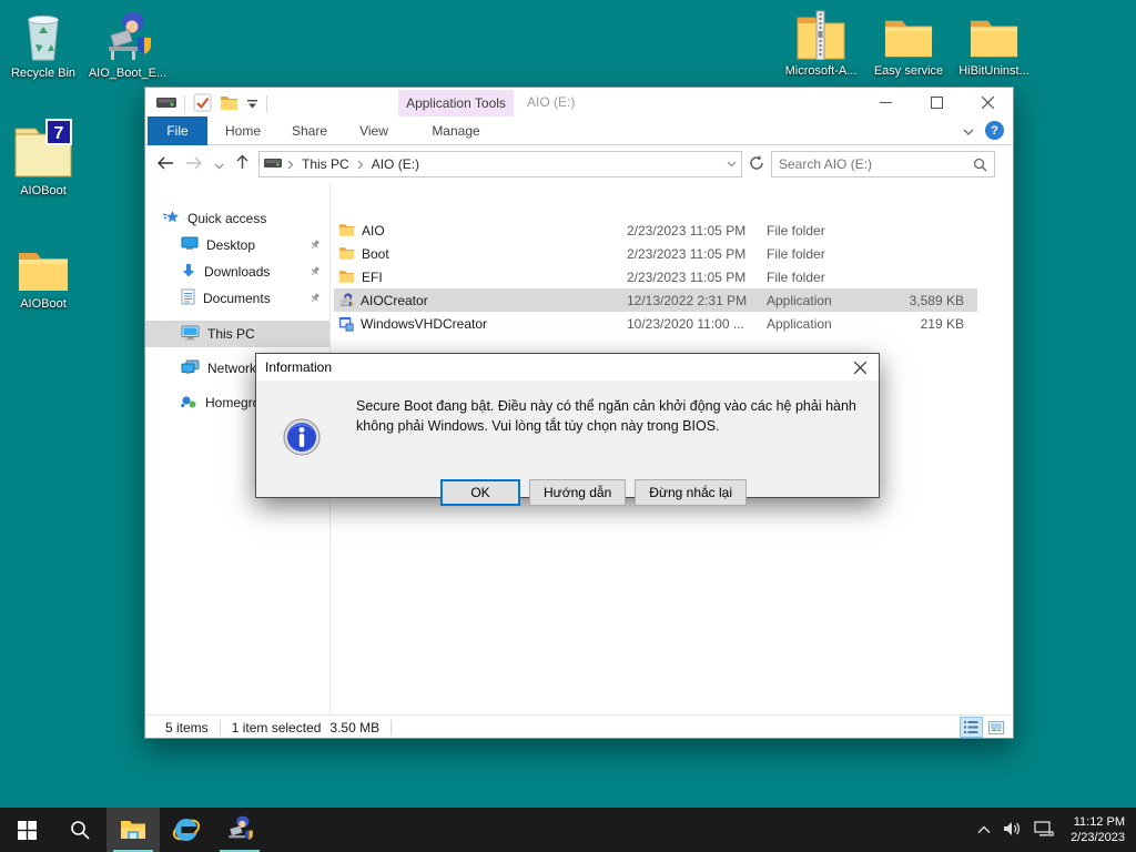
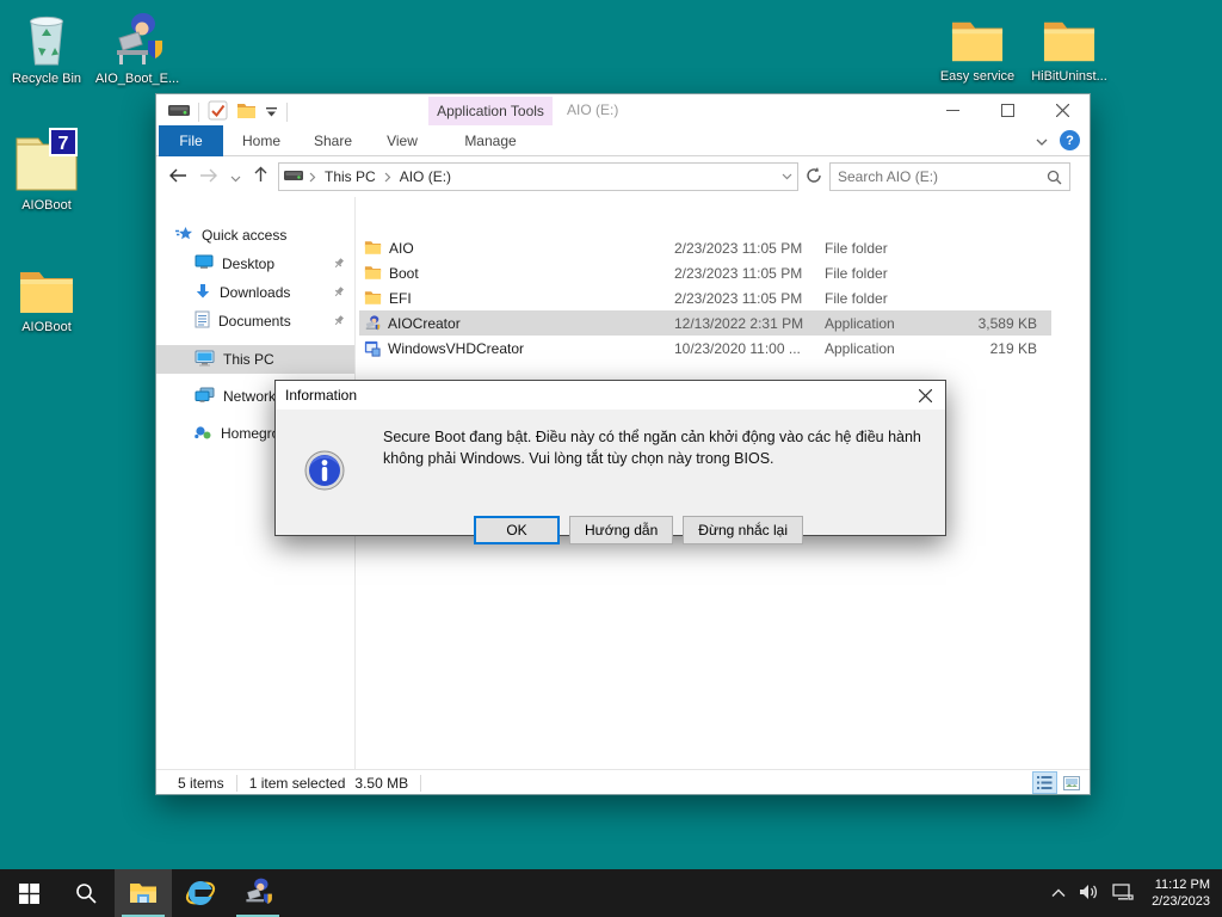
  Recycle Bin
  AIO_Boot_E...
  7
  AIOBoot
  AIOBoot
- Microsoft-A...
  Easy service
  HiBitUninst...
  Application Tools
  AIO (E:)
  File
  Home
  Share
  View
  Manage
  ?
  This PC
  AIO (E:)
  Search AIO (E:)
  Quick access
  Desktop
  Downloads
  Documents
  This PC
  Network
  AIO
  2/23/2023 11:05 PM
  File folder
  Boot
  2/23/2023 11:05 PM
  File folder
  EFI
  2/23/2023 11:05 PM
  File folder
  AIOCreator
  12/13/2022 2:31 PM
  Application
  3,589 KB
  WindowsVHDCreator
  10/23/2020 11:00 ...
  Application
  219 KB
  5 items
  1 item selected
  3.50 MB
  Information
- Secure Boot đang bật. Điều này có thể ngăn cản khởi động vào các hệ phải hành không phải Windows. Vui lòng tắt tùy chọn này trong BIOS.
+ Secure Boot đang bật. Điều này có thể ngăn cản khởi động vào các hệ điều hành không phải Windows. Vui lòng tắt tùy chọn này trong BIOS.
  OK
  Hướng dẫn
  Đừng nhắc lại
  11:12 PM
  2/23/2023
